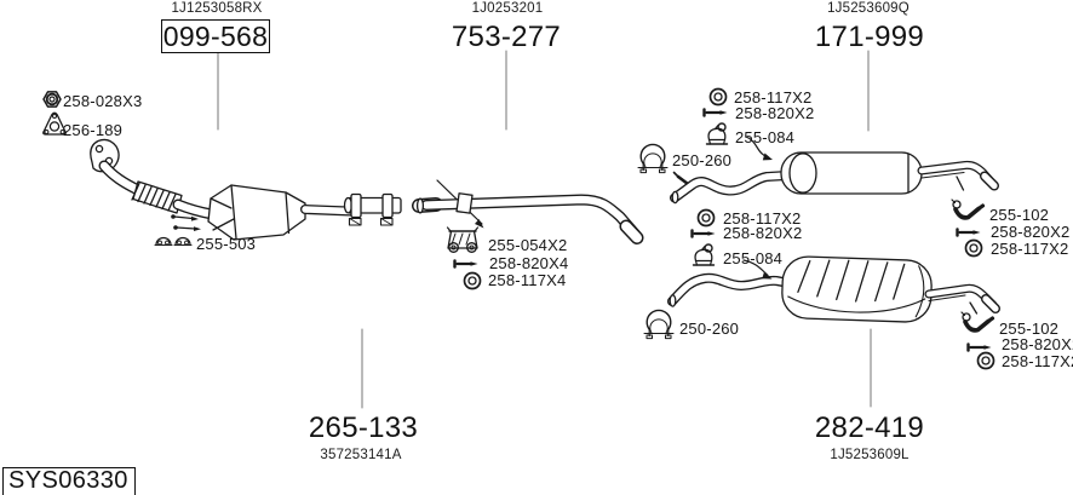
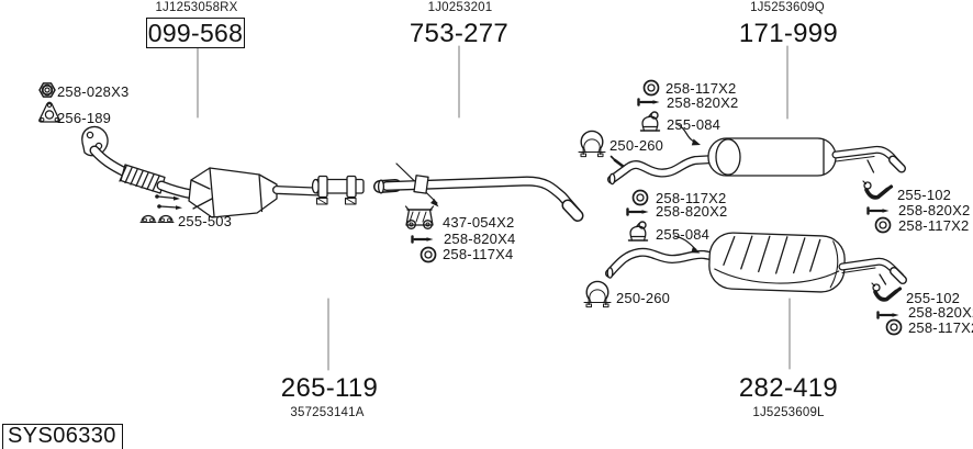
  1J1253058RX
  099-568
  1J0253201
  753-277
  1J5253609Q
  171-999
- 265-133
+ 265-119
  357253141A
  282-419
  1J5253609L
  258-028X3
  256-189
  255-503
- 255-054X2
+ 437-054X2
  258-820X4
  258-117X4
  258-117X2
  258-820X2
  255-084
  250-260
  258-117X2
  258-820X2
  255-084
  255-102
  258-820X2
  258-117X2
  250-260
  255-102
  258-820X
  258-117X
  SYS06330
